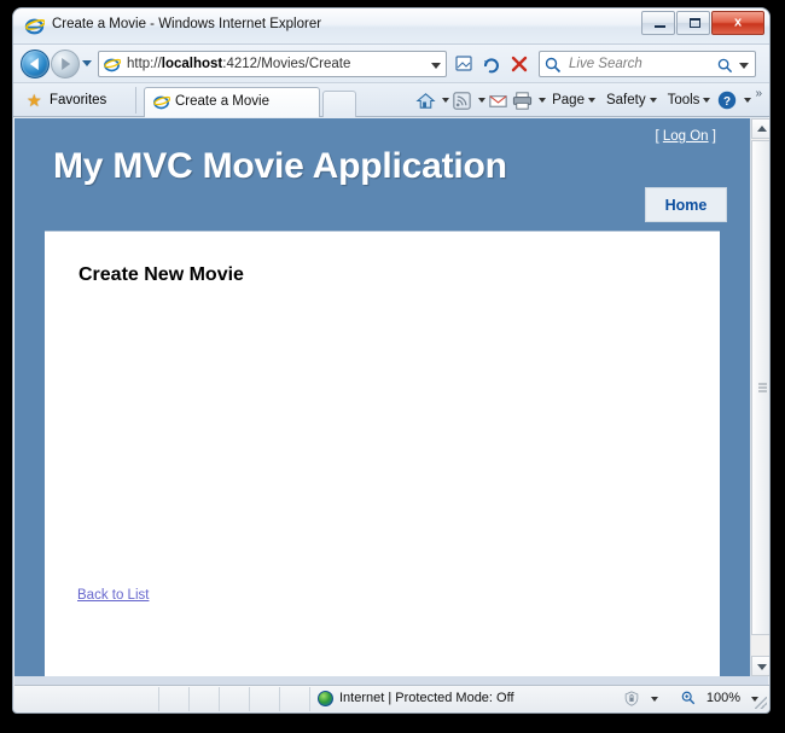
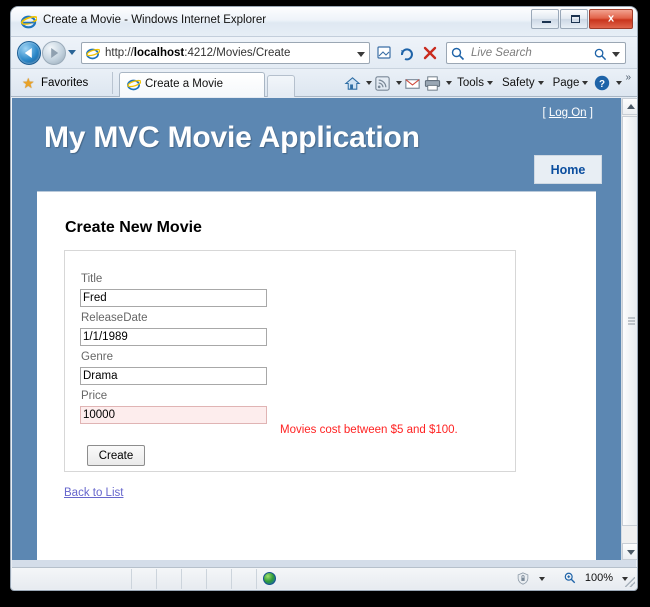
  Create a Movie - Windows Internet Explorer
  x
  http://localhost:4212/Movies/Create
  Live Search
  ★
  Favorites
  Create a Movie
- Page
+ Tools
  Safety
- Tools
+ Page
  ?
  »
  [ Log On ]
  My MVC Movie Application
  Home
  Create New Movie
+ Title
+ Fred
+ ReleaseDate
+ 1/1/1989
+ Genre
+ Drama
+ Price
+ 10000
+ Movies cost between $5 and $100.
+ Create
  Back to List
- Internet | Protected Mode: Off
  100%
